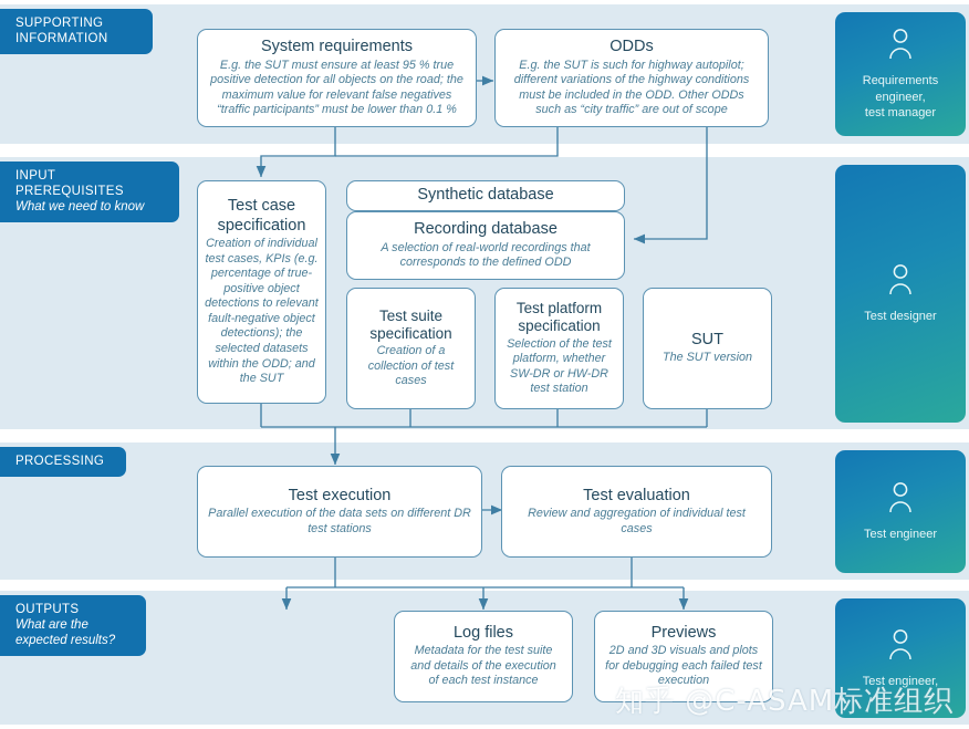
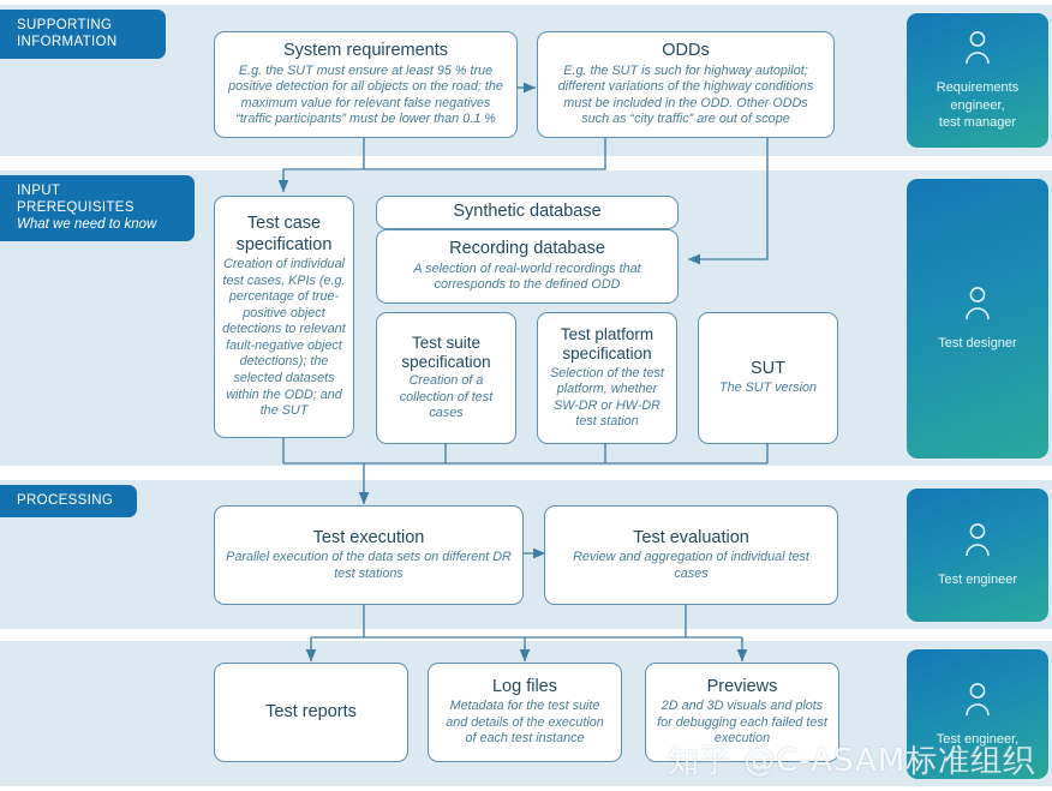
  SUPPORTING
  INFORMATION
  INPUT PREREQUISITES
  What we need to know
  PROCESSING
- OUTPUTS
- What are the
- expected results?
  System requirements
  E.g. the SUT must ensure at least 95 % true positive detection for all objects on the road; the maximum value for relevant false negatives “traffic participants” must be lower than 0.1 %
  ODDs
  E.g. the SUT is such for highway autopilot; different variations of the highway conditions must be included in the ODD. Other ODDs such as “city traffic” are out of scope
  Test case specification
  Creation of individual test cases, KPIs (e.g. percentage of true-positive object detections to relevant fault-negative object detections); the selected datasets within the ODD; and the SUT
  Synthetic database
  Recording database
  A selection of real-world recordings that corresponds to the defined ODD
  Test suite specification
  Creation of a collection of test cases
  Test platform specification
  Selection of the test platform, whether SW-DR or HW-DR test station
  SUT
  The SUT version
  Test execution
  Parallel execution of the data sets on different DR test stations
  Test evaluation
  Review and aggregation of individual test cases
+ Test reports
  Log files
  Metadata for the test suite and details of the execution of each test instance
  Previews
  2D and 3D visuals and plots for debugging each failed test execution
  Requirements
  engineer,
  test manager
  Test designer
  Test engineer
  Test engineer,
  知乎 @C-ASAM标准组织
